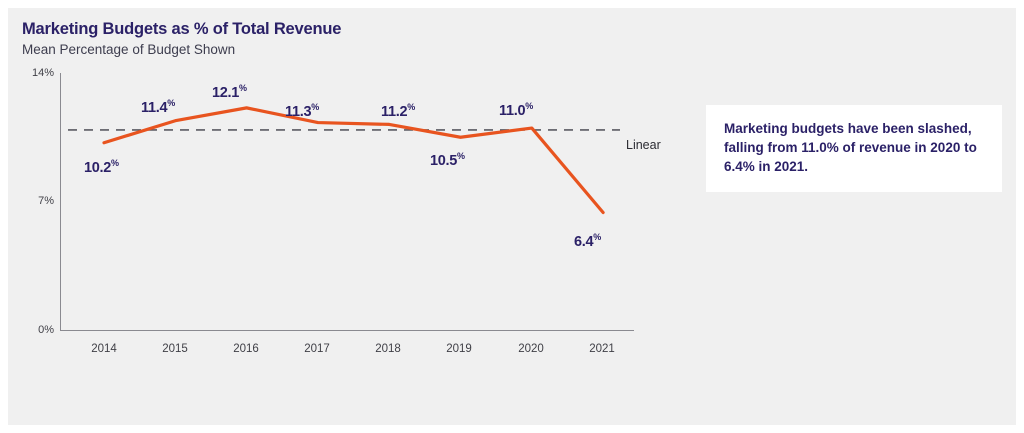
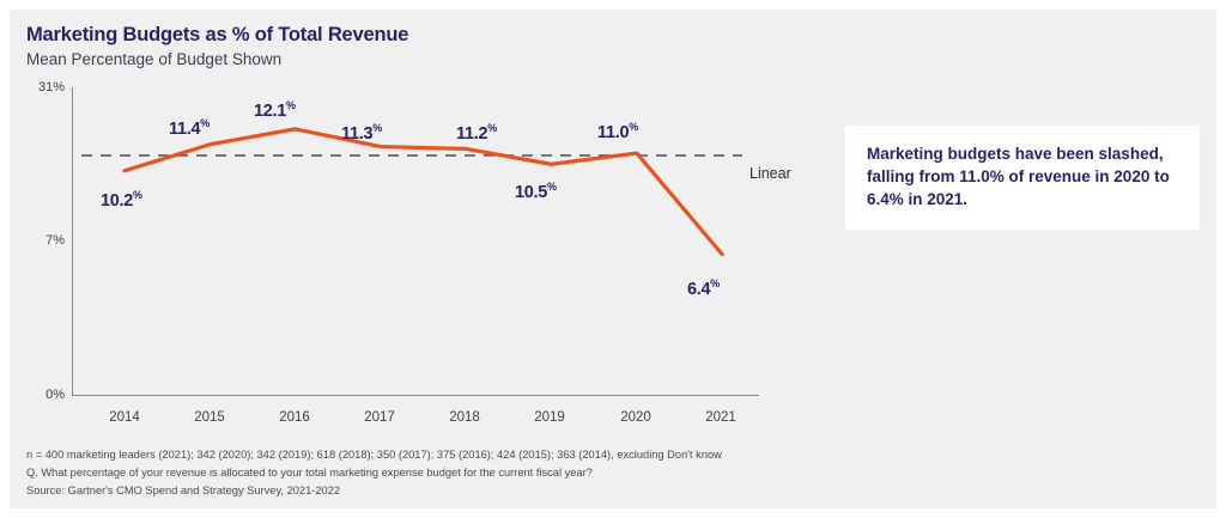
  Marketing Budgets as % of Total Revenue
  Mean Percentage of Budget Shown
- 14%
+ 31%
  7%
  0%
  2014
  2015
  2016
  2017
  2018
  2019
  2020
  2021
  Linear
  10.2%
  11.4%
  12.1%
  11.3%
  11.2%
  10.5%
  11.0%
  6.4%
  Marketing budgets have been slashed, falling from 11.0% of revenue in 2020 to 6.4% in 2021.
+ n = 400 marketing leaders (2021); 342 (2020); 342 (2019); 618 (2018); 350 (2017); 375 (2016); 424 (2015); 363 (2014), excluding Don't know
+ Q. What percentage of your revenue is allocated to your total marketing expense budget for the current fiscal year?
+ Source: Gartner's CMO Spend and Strategy Survey, 2021-2022
